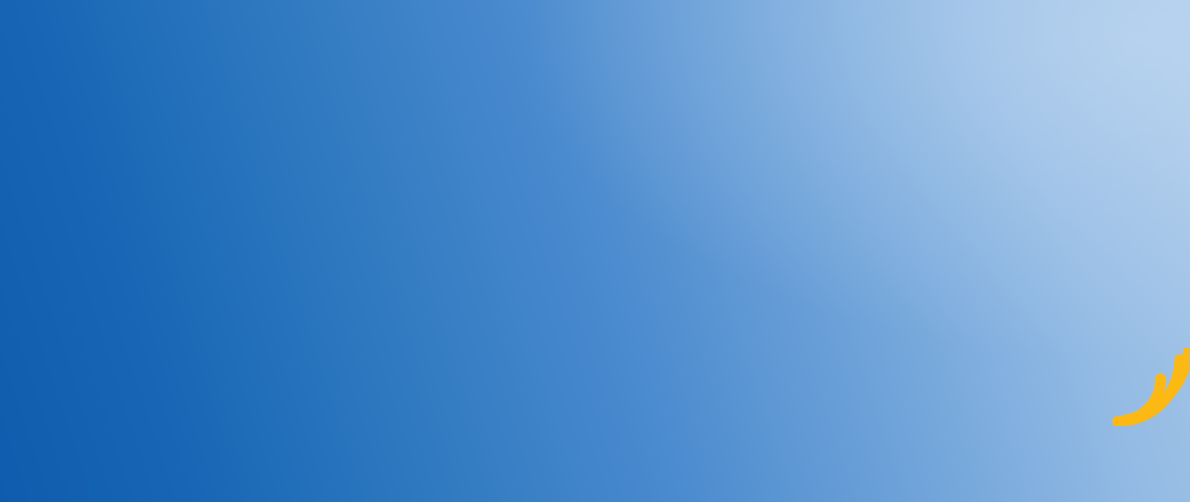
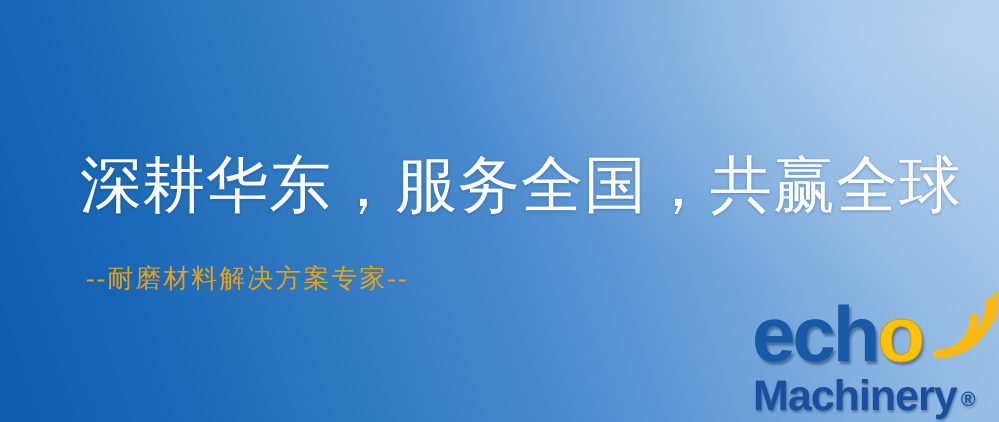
+ 深耕华东，服务全国，共赢全球
+ --耐磨材料解决方案专家--
+ echo
+ Machinery ®
